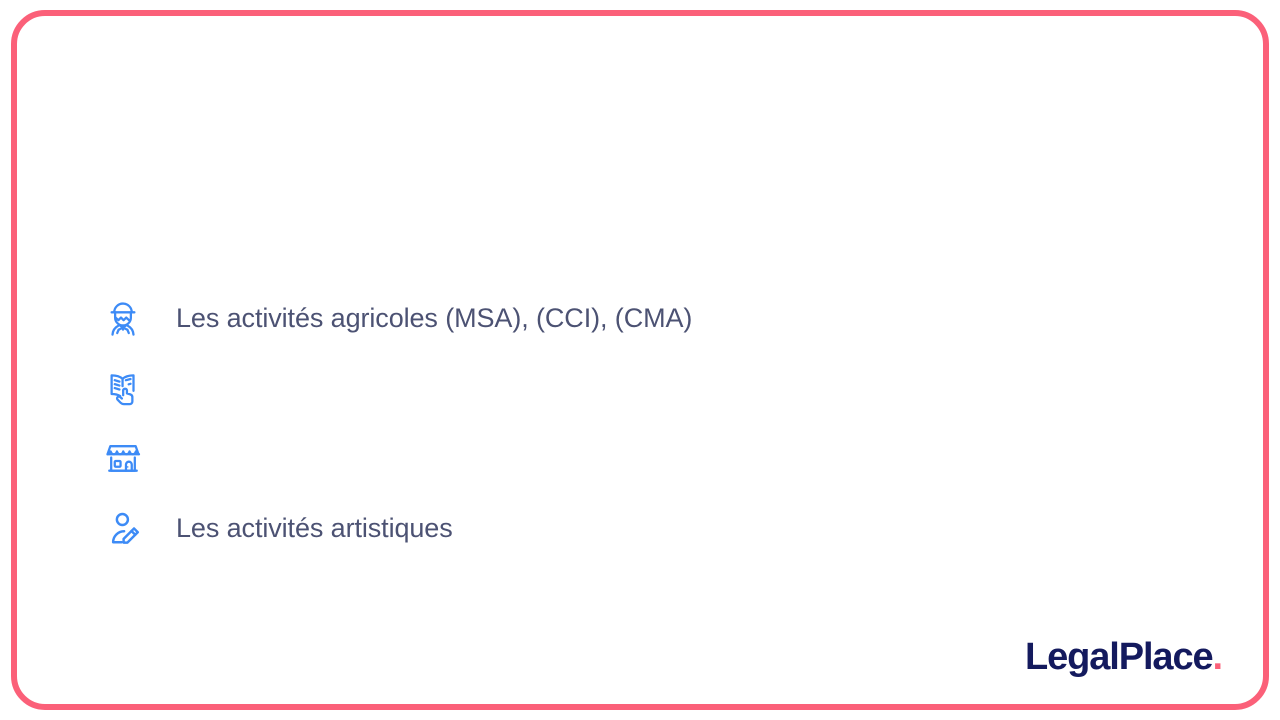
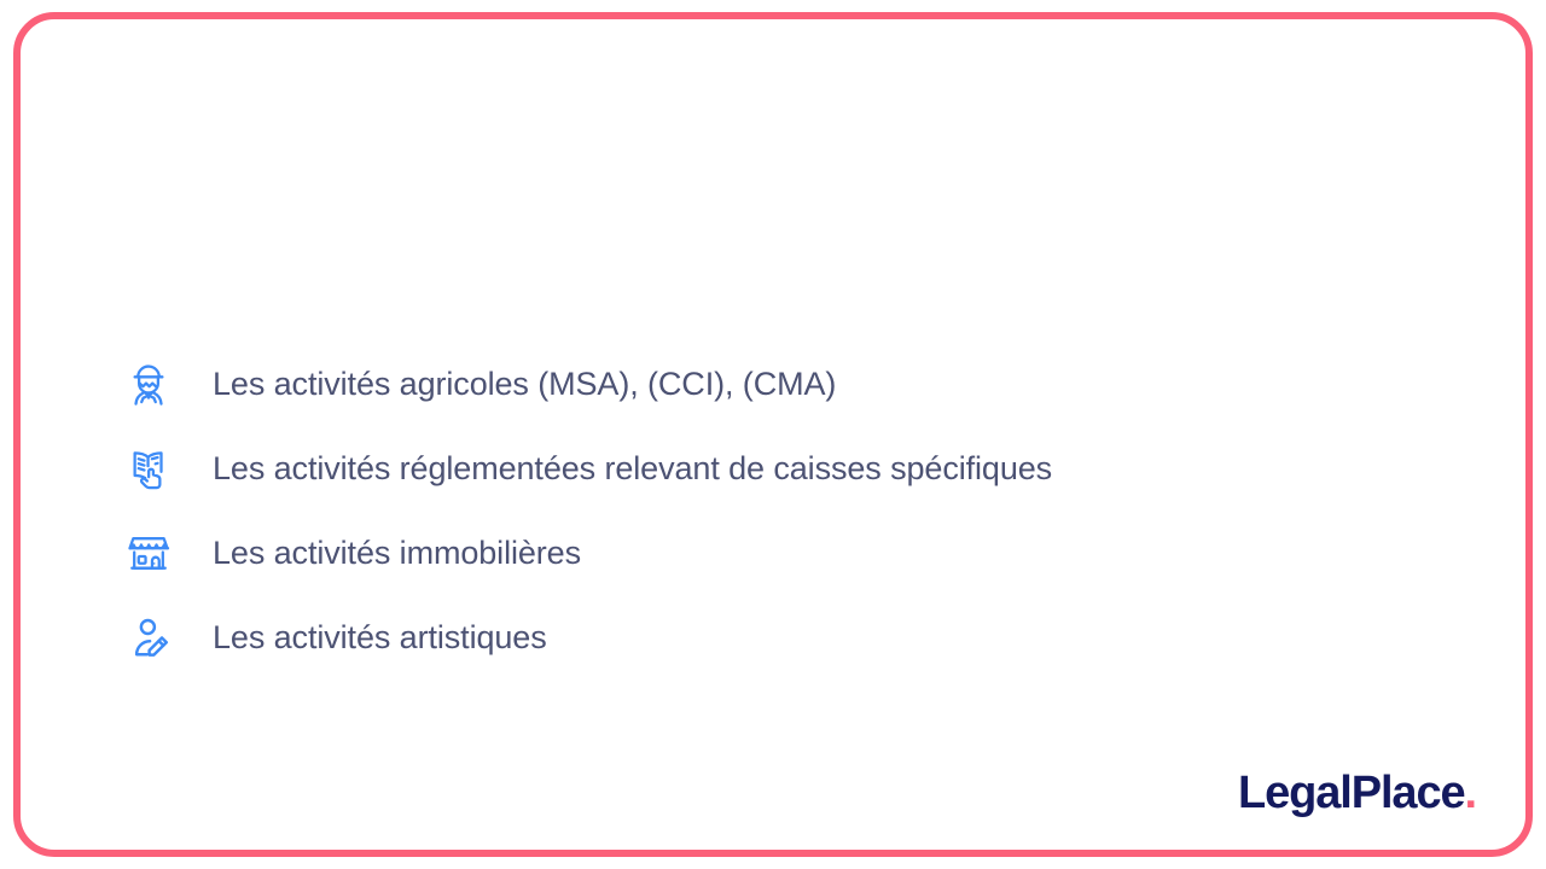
  Les activités agricoles (MSA), (CCI), (CMA)
+ Les activités réglementées relevant de caisses spécifiques
+ Les activités immobilières
  Les activités artistiques
  LegalPlace.
